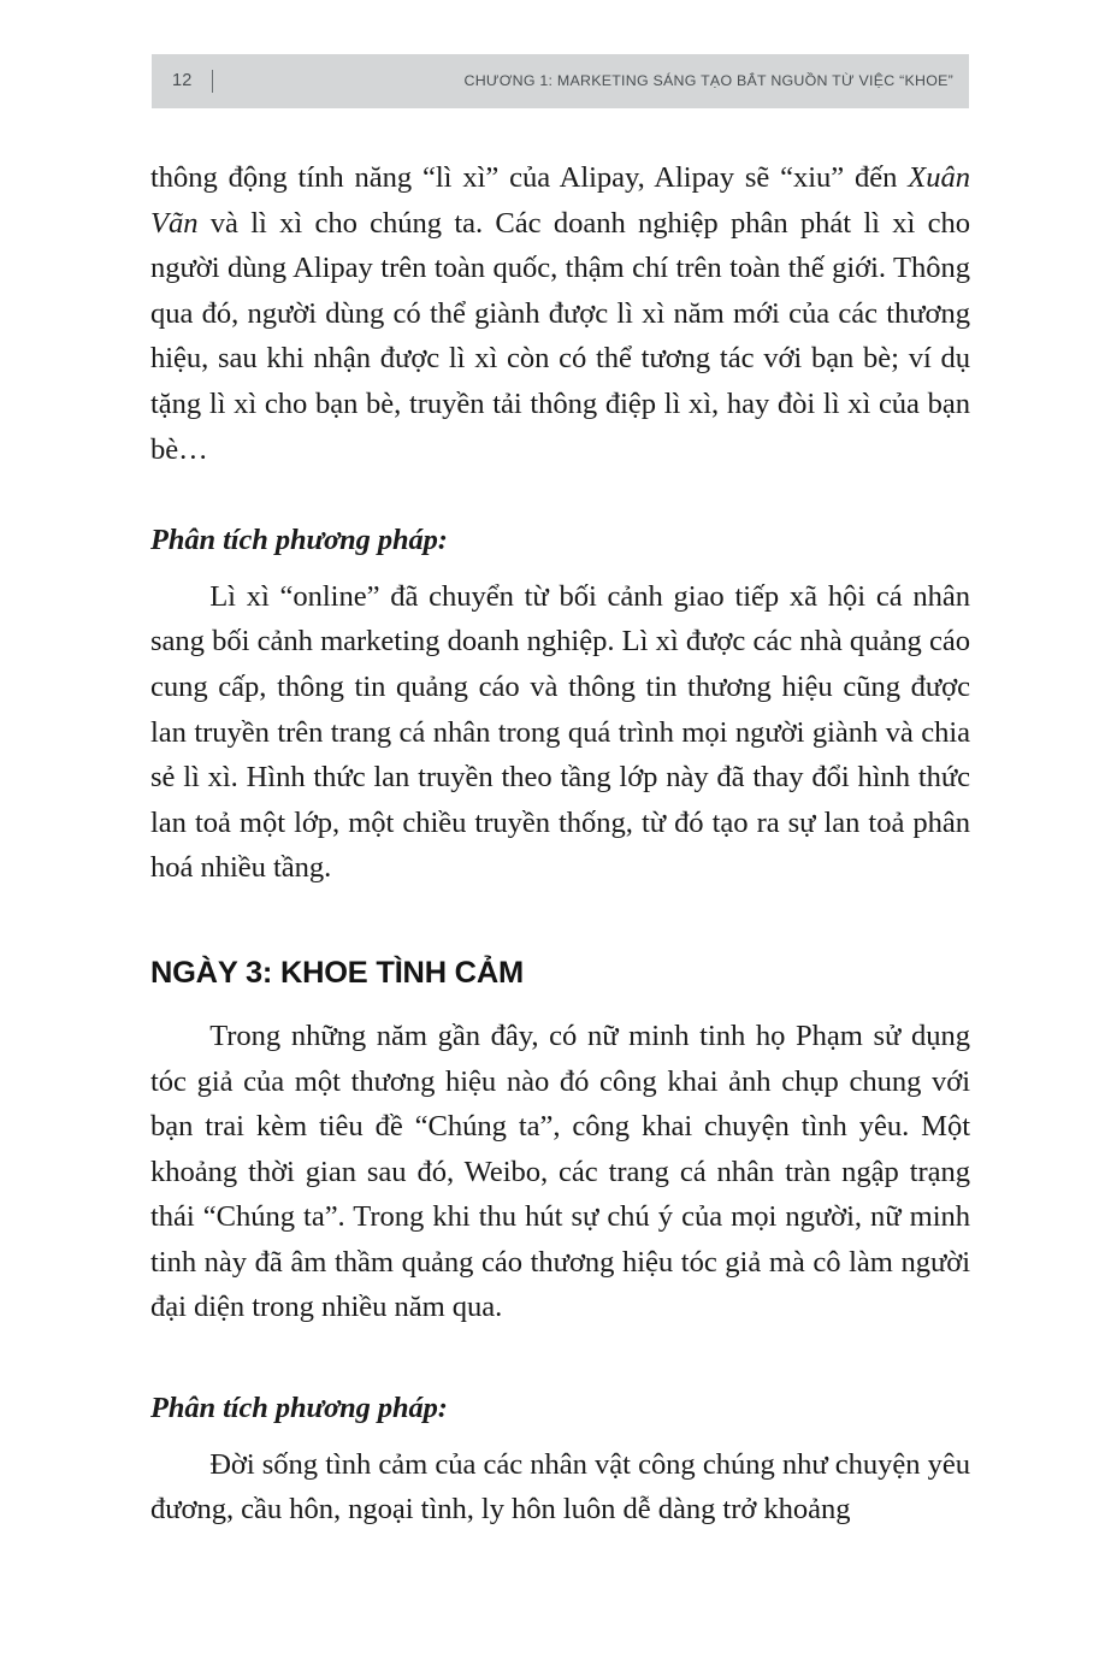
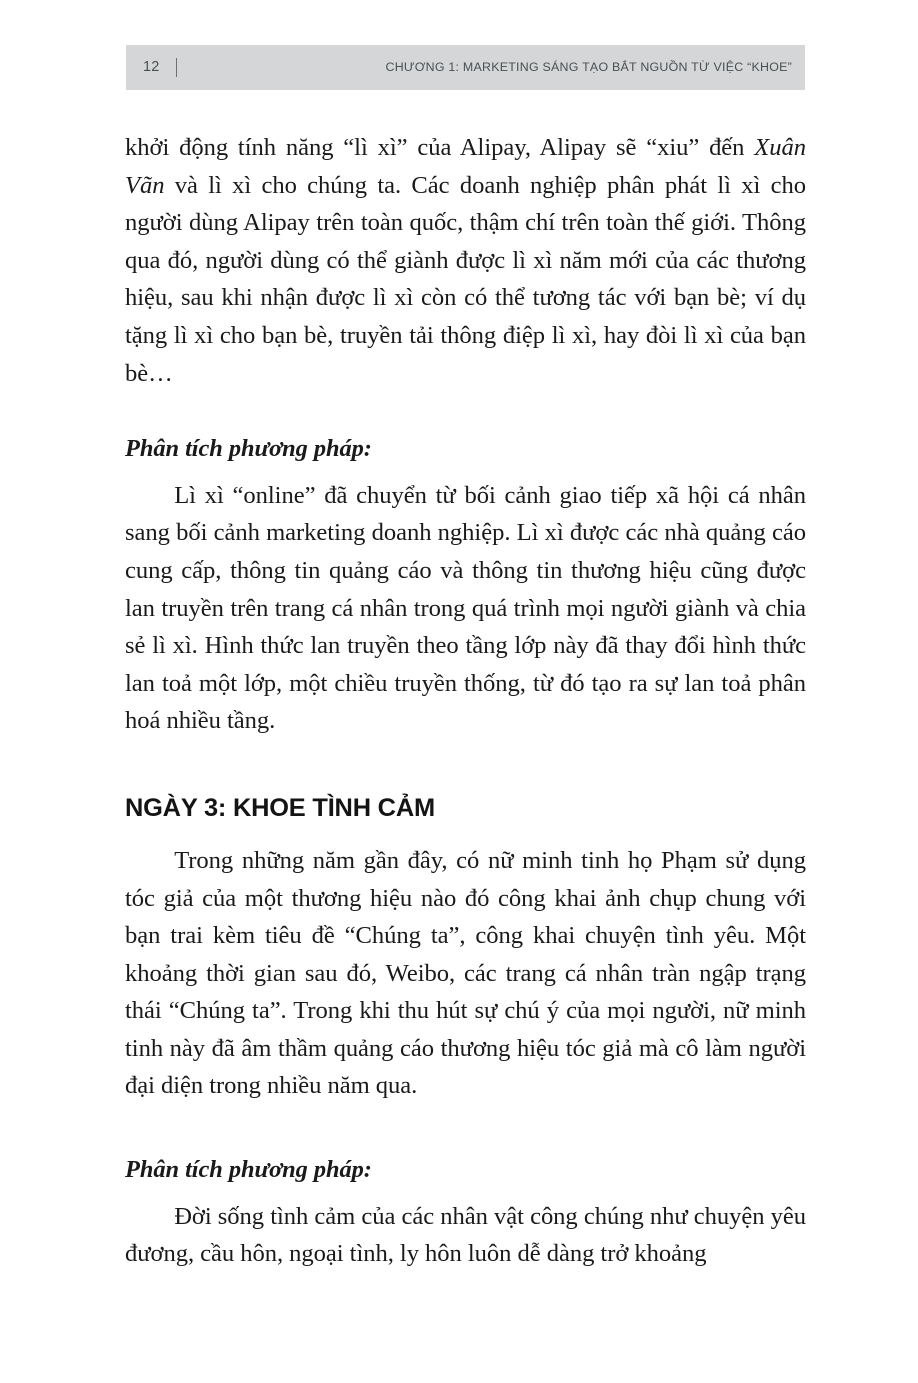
  12
  CHƯƠNG 1: MARKETING SÁNG TẠO BẮT NGUỒN TỪ VIỆC “KHOE”
- thông động tính năng “lì xì” của Alipay, Alipay sẽ “xiu” đến Xuân Vãn và lì xì cho chúng ta. Các doanh nghiệp phân phát lì xì cho người dùng Alipay trên toàn quốc, thậm chí trên toàn thế giới. Thông qua đó, người dùng có thể giành được lì xì năm mới của các thương hiệu, sau khi nhận được lì xì còn có thể tương tác với bạn bè; ví dụ tặng lì xì cho bạn bè, truyền tải thông điệp lì xì, hay đòi lì xì của bạn bè…
+ khởi động tính năng “lì xì” của Alipay, Alipay sẽ “xiu” đến Xuân Vãn và lì xì cho chúng ta. Các doanh nghiệp phân phát lì xì cho người dùng Alipay trên toàn quốc, thậm chí trên toàn thế giới. Thông qua đó, người dùng có thể giành được lì xì năm mới của các thương hiệu, sau khi nhận được lì xì còn có thể tương tác với bạn bè; ví dụ tặng lì xì cho bạn bè, truyền tải thông điệp lì xì, hay đòi lì xì của bạn bè…
  Phân tích phương pháp:
  Lì xì “online” đã chuyển từ bối cảnh giao tiếp xã hội cá nhân sang bối cảnh marketing doanh nghiệp. Lì xì được các nhà quảng cáo cung cấp, thông tin quảng cáo và thông tin thương hiệu cũng được lan truyền trên trang cá nhân trong quá trình mọi người giành và chia sẻ lì xì. Hình thức lan truyền theo tầng lớp này đã thay đổi hình thức lan toả một lớp, một chiều truyền thống, từ đó tạo ra sự lan toả phân hoá nhiều tầng.
  NGÀY 3: KHOE TÌNH CẢM
  Trong những năm gần đây, có nữ minh tinh họ Phạm sử dụng tóc giả của một thương hiệu nào đó công khai ảnh chụp chung với bạn trai kèm tiêu đề “Chúng ta”, công khai chuyện tình yêu. Một khoảng thời gian sau đó, Weibo, các trang cá nhân tràn ngập trạng thái “Chúng ta”. Trong khi thu hút sự chú ý của mọi người, nữ minh tinh này đã âm thầm quảng cáo thương hiệu tóc giả mà cô làm người đại diện trong nhiều năm qua.
  Phân tích phương pháp:
  Đời sống tình cảm của các nhân vật công chúng như chuyện yêu đương, cầu hôn, ngoại tình, ly hôn luôn dễ dàng trở khoảng
